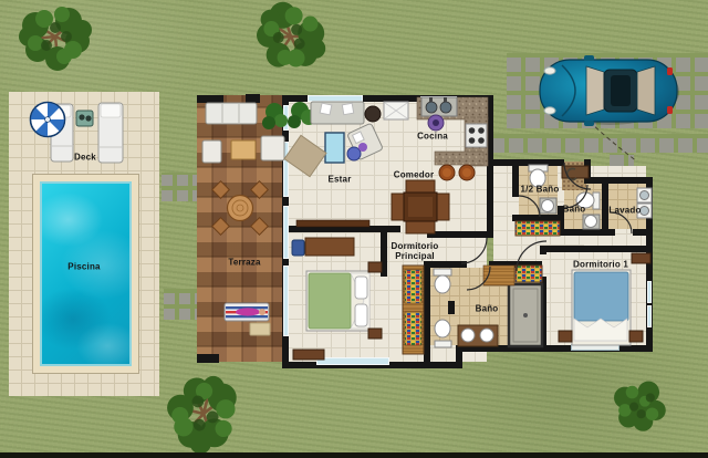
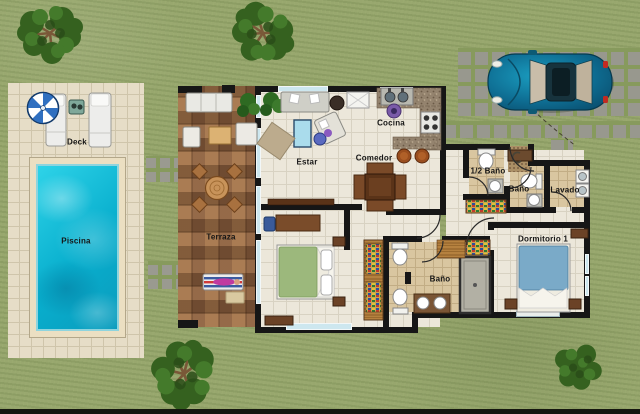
  Deck
  Piscina
  Terraza
  Estar
  Comedor
  Cocina
  1/2 Baño
  Baño
  Lavado
- Dormitorio Principal
  Baño
  Dormitorio 1
